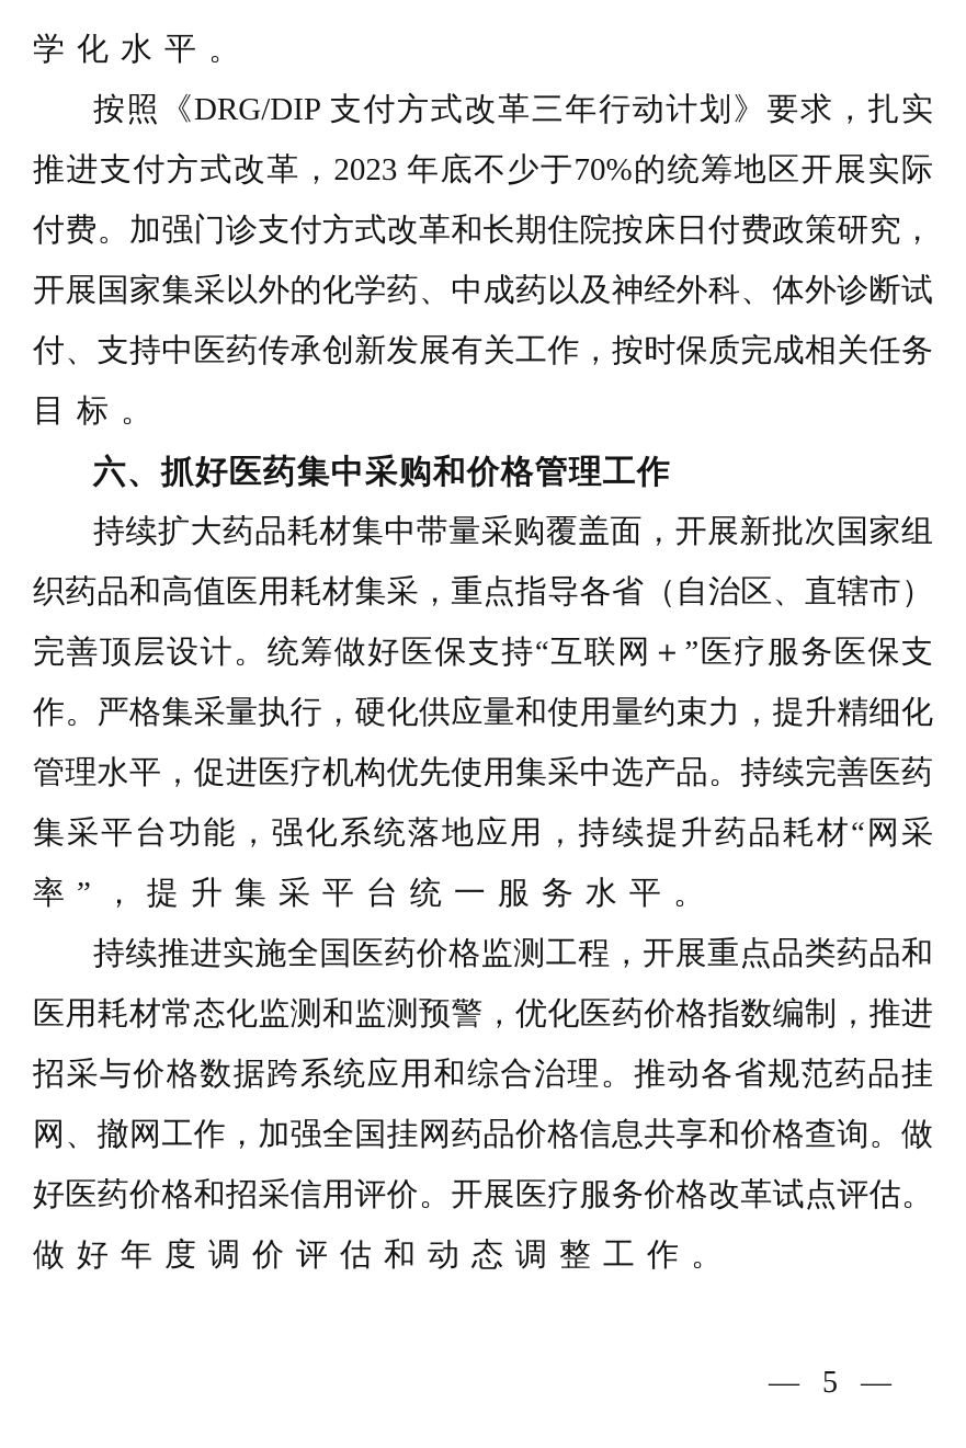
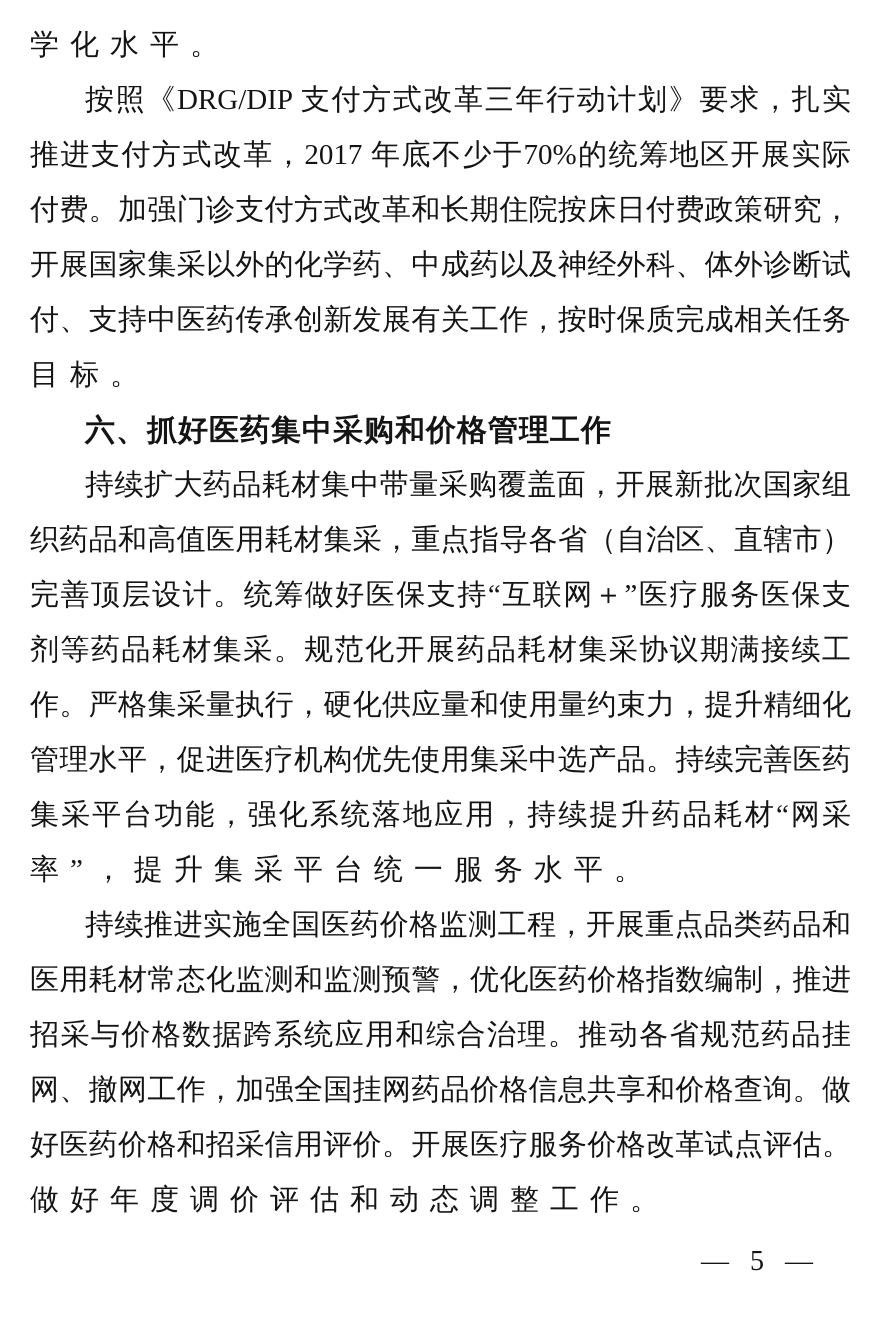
  学化水平。
  按照《DRG/DIP 支付方式改革三年行动计划》要求，扎实
- 推进支付方式改革，2023 年底不少于70%的统筹地区开展实际
+ 推进支付方式改革，2017 年底不少于70%的统筹地区开展实际
  付费。加强门诊支付方式改革和长期住院按床日付费政策研究，
  开展国家集采以外的化学药、中成药以及神经外科、体外诊断试
  付、支持中医药传承创新发展有关工作，按时保质完成相关任务
  目标。
  六、抓好医药集中采购和价格管理工作
  持续扩大药品耗材集中带量采购覆盖面，开展新批次国家组
  织药品和高值医用耗材集采，重点指导各省（自治区、直辖市）
  完善顶层设计。统筹做好医保支持“互联网＋”医疗服务医保支
+ 剂等药品耗材集采。规范化开展药品耗材集采协议期满接续工
  作。严格集采量执行，硬化供应量和使用量约束力，提升精细化
  管理水平，促进医疗机构优先使用集采中选产品。持续完善医药
  集采平台功能，强化系统落地应用，持续提升药品耗材“网采
  率”，提升集采平台统一服务水平。
  持续推进实施全国医药价格监测工程，开展重点品类药品和
  医用耗材常态化监测和监测预警，优化医药价格指数编制，推进
  招采与价格数据跨系统应用和综合治理。推动各省规范药品挂
  网、撤网工作，加强全国挂网药品价格信息共享和价格查询。做
  好医药价格和招采信用评价。开展医疗服务价格改革试点评估。
  做好年度调价评估和动态调整工作。
  — 5 —
